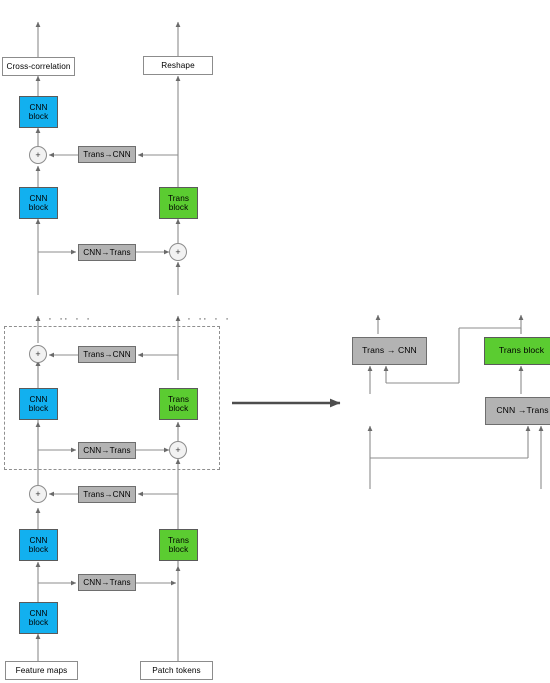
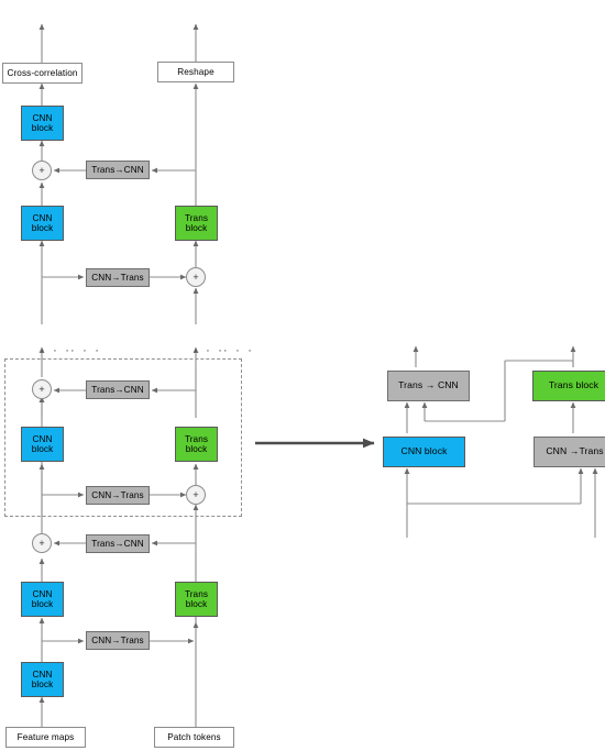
  Cross-correlation
  Reshape
  CNN
  block
  +
  Trans→CNN
  CNN
  block
  Trans
  block
  CNN→Trans
  +
  · · ·
  · · ·
  · · ·
  · · ·
  +
  Trans→CNN
  CNN
  block
  Trans
  block
  CNN→Trans
  +
  +
  Trans→CNN
  CNN
  block
  Trans
  block
  CNN→Trans
  CNN
  block
  Feature maps
  Patch tokens
  Trans → CNN
  Trans block
+ CNN block
  CNN →Trans
